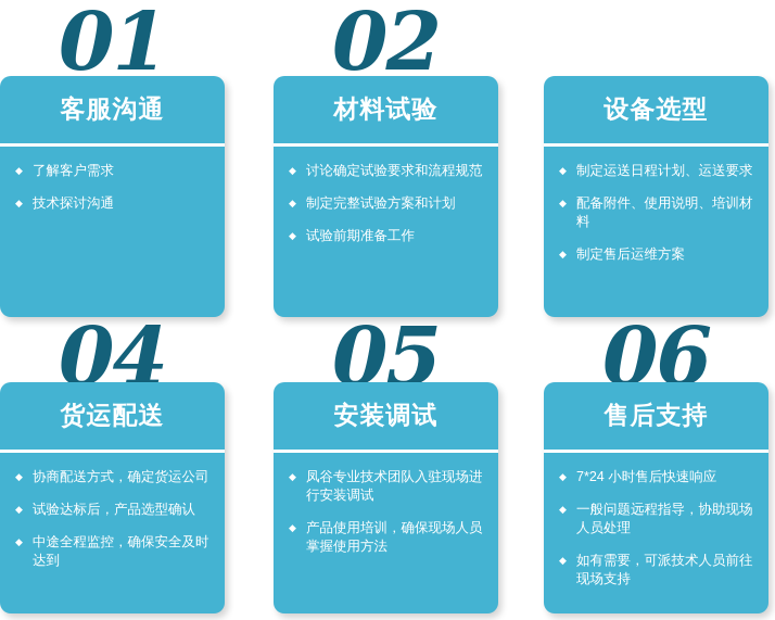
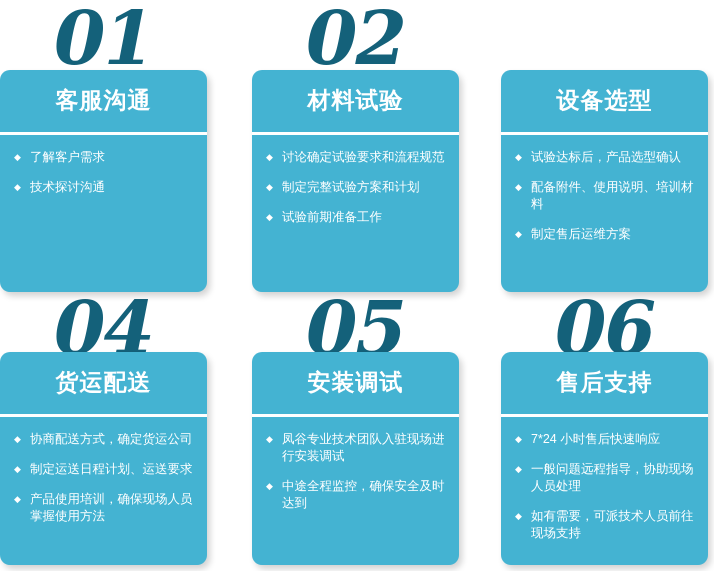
  01
  客服沟通
  ◆
  了解客户需求
  ◆
  技术探讨沟通
  02
  材料试验
  ◆
  讨论确定试验要求和流程规范
  ◆
  制定完整试验方案和计划
  ◆
  试验前期准备工作
  设备选型
  ◆
- 制定运送日程计划、运送要求
+ 试验达标后，产品选型确认
  ◆
  配备附件、使用说明、培训材料
  ◆
  制定售后运维方案
  04
  货运配送
  ◆
  协商配送方式，确定货运公司
  ◆
- 试验达标后，产品选型确认
+ 制定运送日程计划、运送要求
  ◆
- 中途全程监控，确保安全及时达到
+ 产品使用培训，确保现场人员掌握使用方法
  05
  安装调试
  ◆
  凤谷专业技术团队入驻现场进行安装调试
  ◆
- 产品使用培训，确保现场人员掌握使用方法
+ 中途全程监控，确保安全及时达到
  06
  售后支持
  ◆
  7*24 小时售后快速响应
  ◆
  一般问题远程指导，协助现场人员处理
  ◆
  如有需要，可派技术人员前往现场支持
